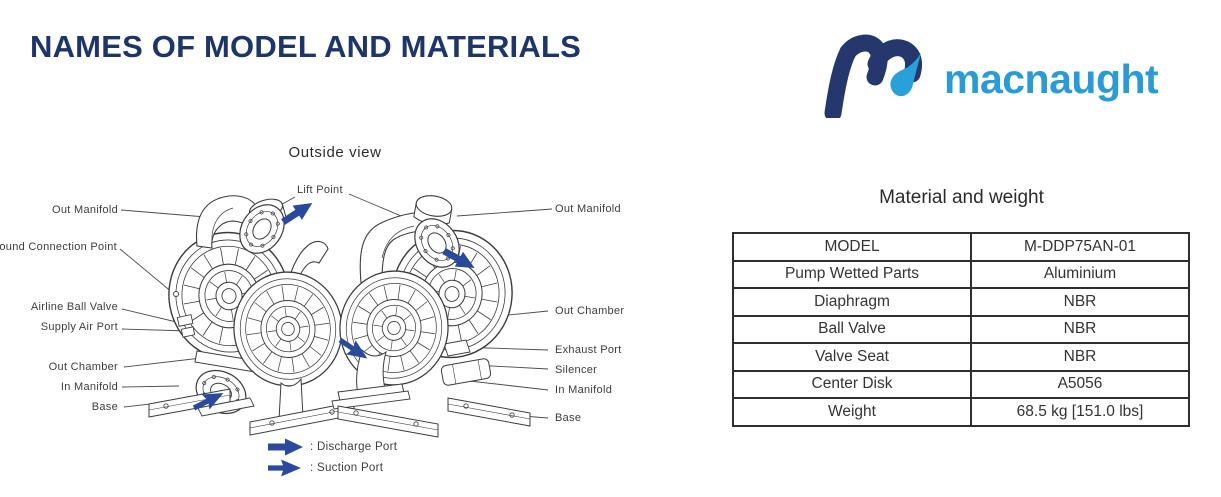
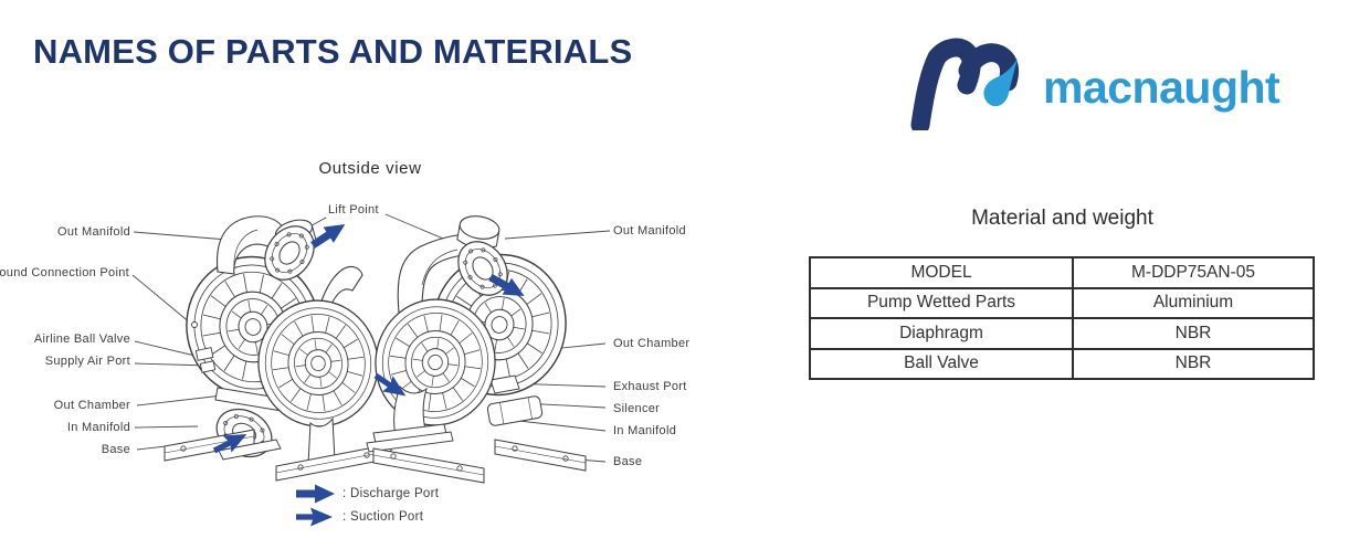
- NAMES OF MODEL AND MATERIALS
+ NAMES OF PARTS AND MATERIALS
  macnaught
  Outside view
  Lift Point
  Out Manifold
  ound Connection Point
  Airline Ball Valve
  Supply Air Port
  Out Chamber
  In Manifold
  Base
  Out Manifold
  Out Chamber
  Exhaust Port
  Silencer
  In Manifold
  Base
  : Discharge Port
  : Suction Port
  Material and weight
- MODEL	M-DDP75AN-01
+ MODEL	M-DDP75AN-05
  Pump Wetted Parts	Aluminium
  Diaphragm	NBR
  Ball Valve	NBR
- Valve Seat	NBR
- Center Disk	A5056
- Weight	68.5 kg [151.0 lbs]
